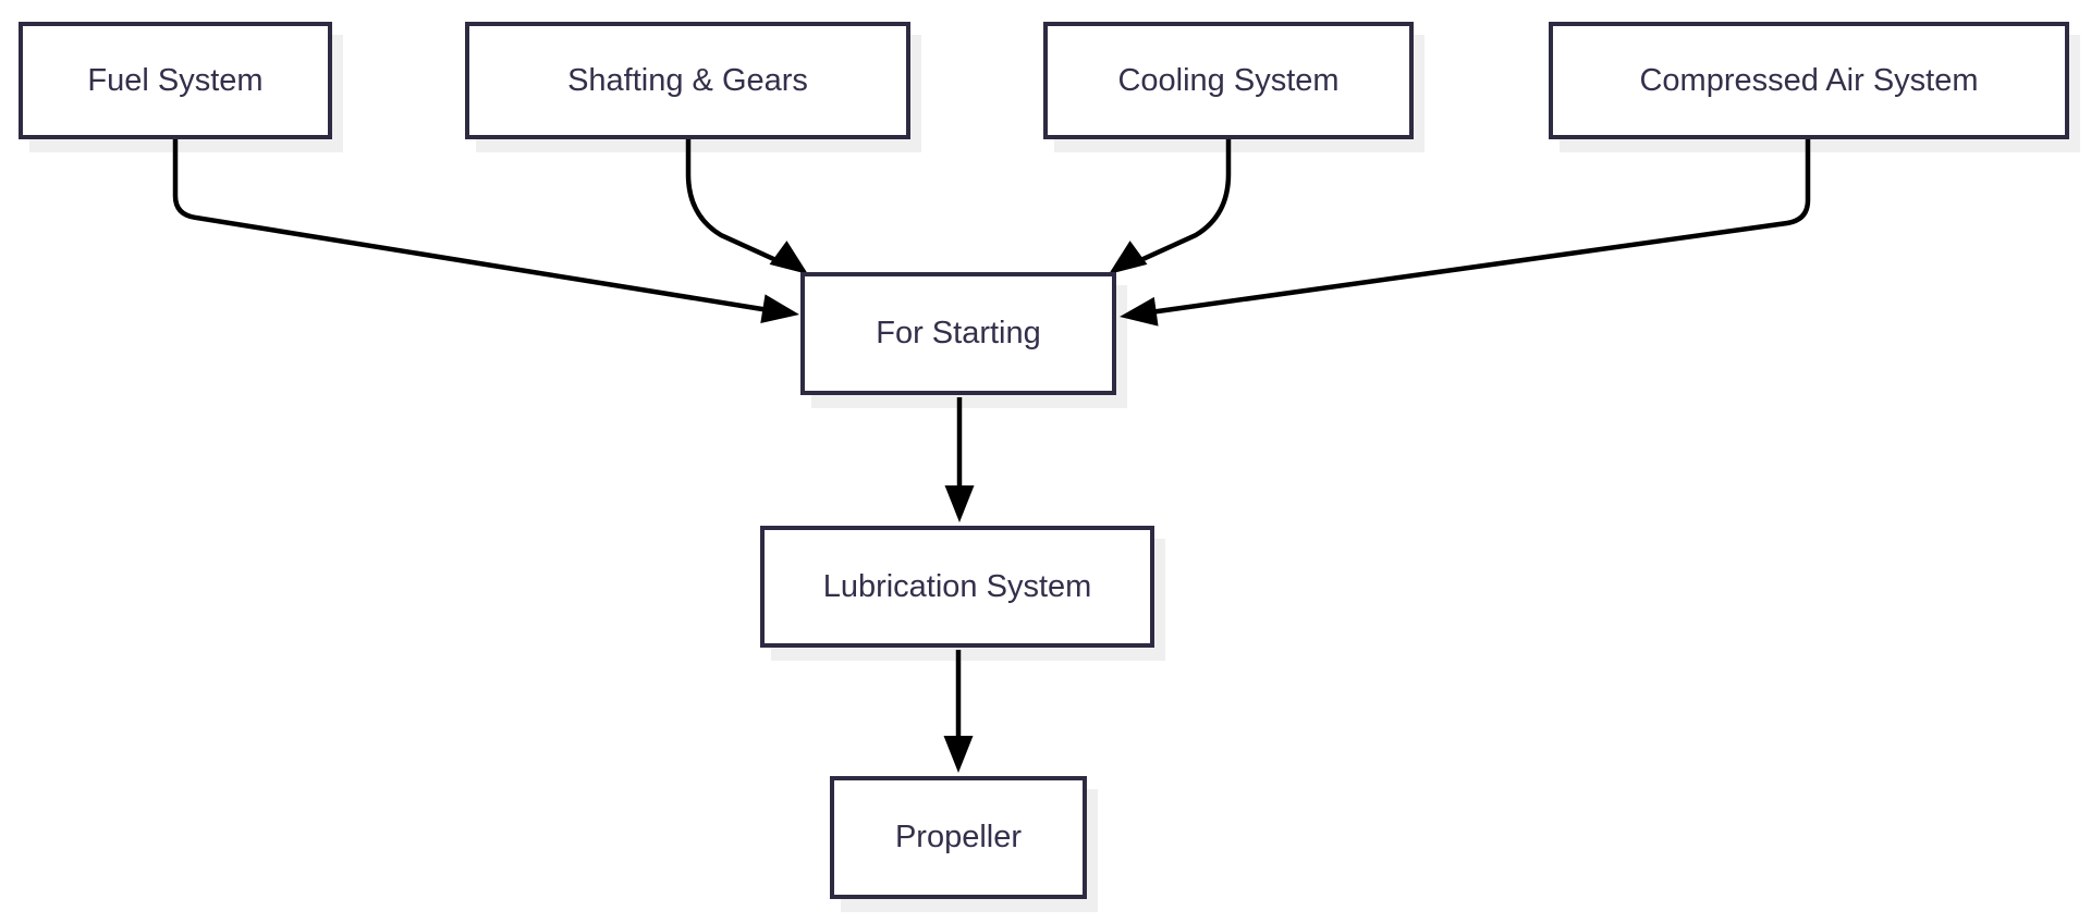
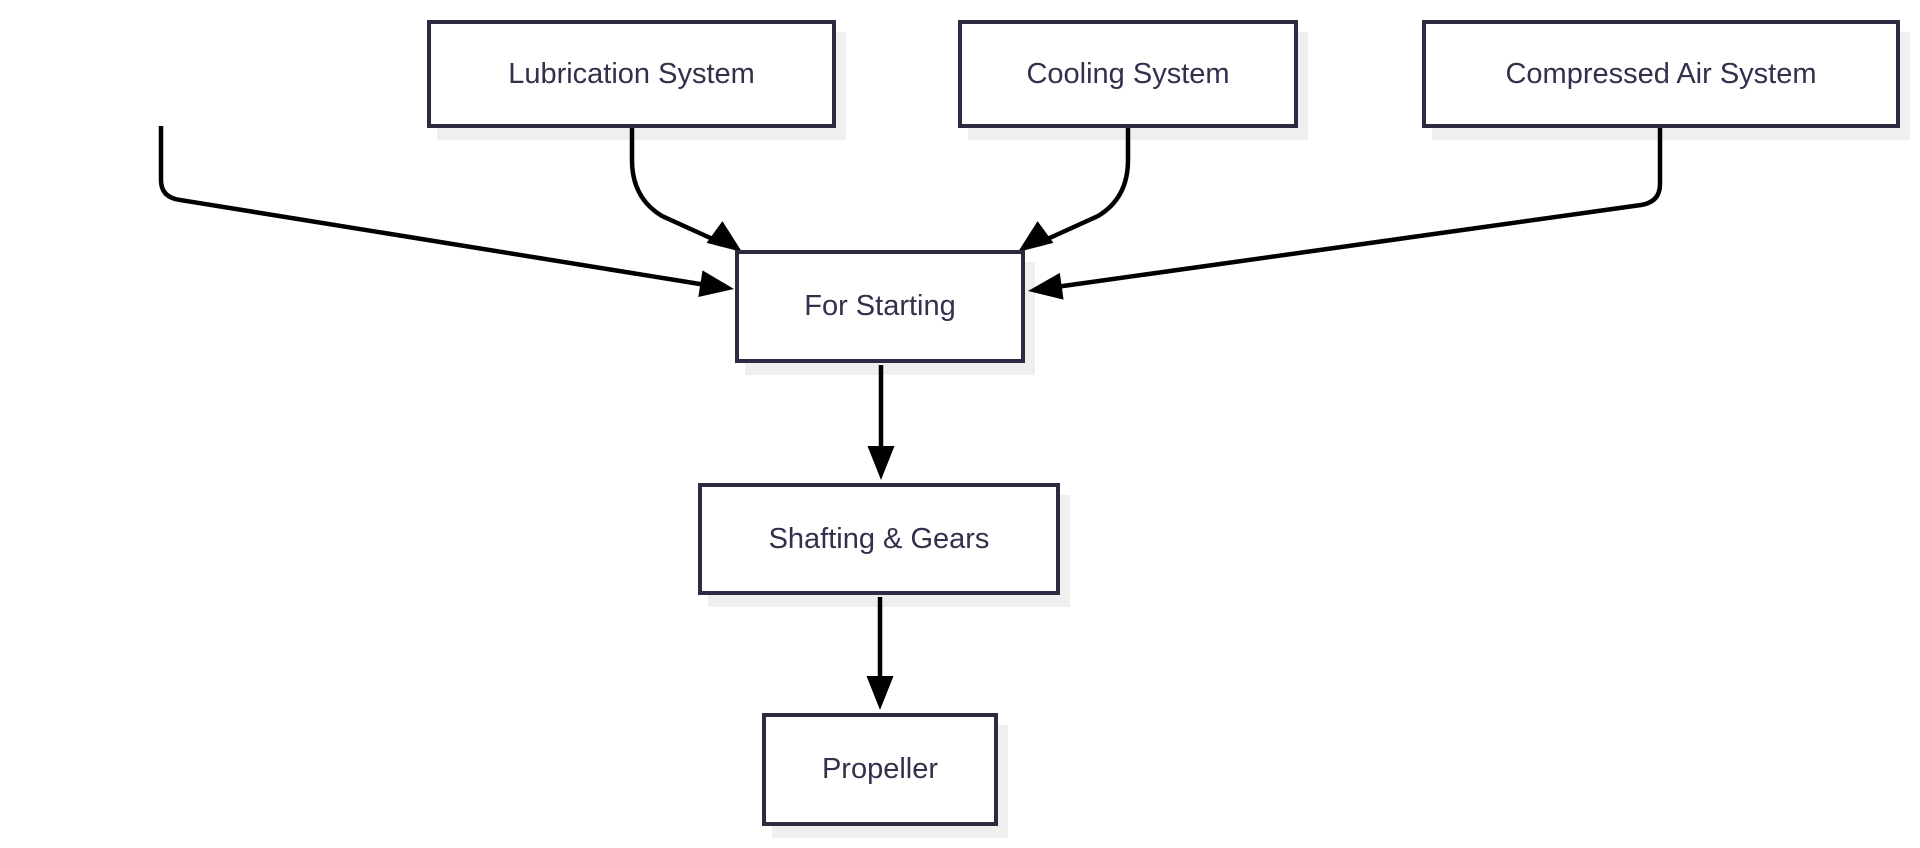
- Fuel System
- Shafting & Gears
+ Lubrication System
  Cooling System
  Compressed Air System
  For Starting
- Lubrication System
+ Shafting & Gears
  Propeller
